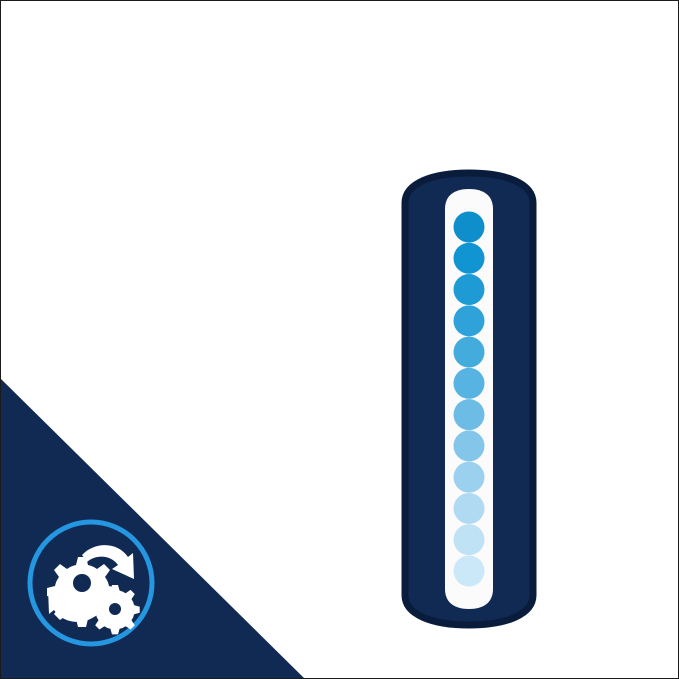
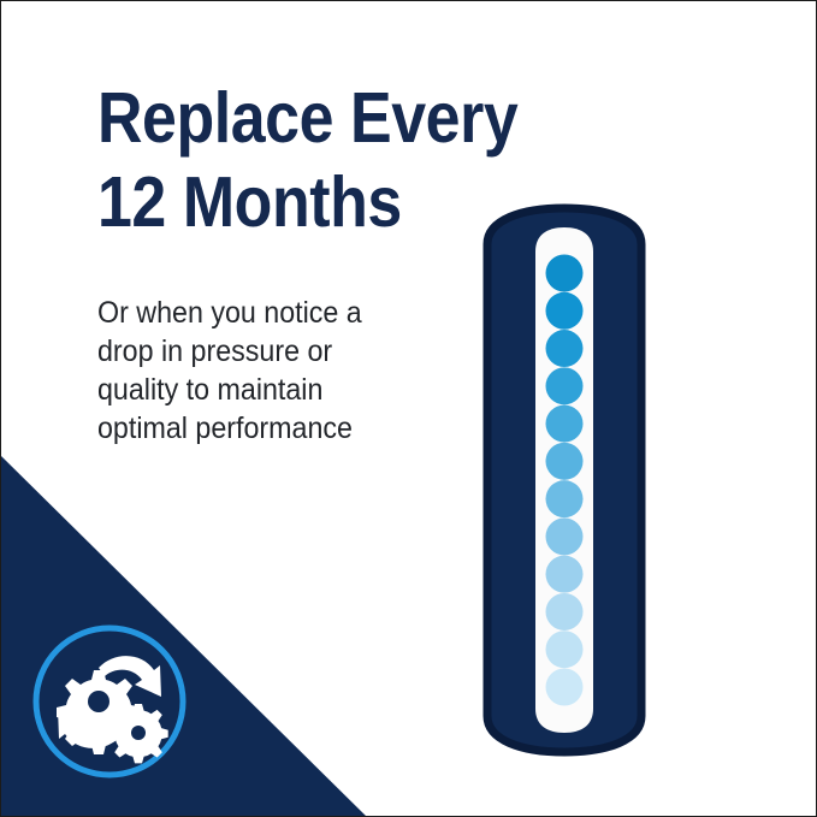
+ Replace Every
+ 12 Months
+ Or when you notice a
+ drop in pressure or
+ quality to maintain
+ optimal performance
